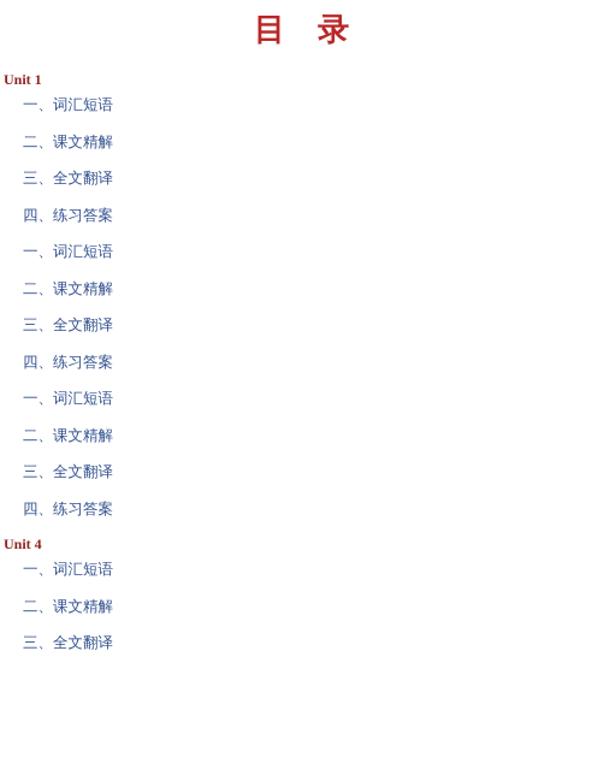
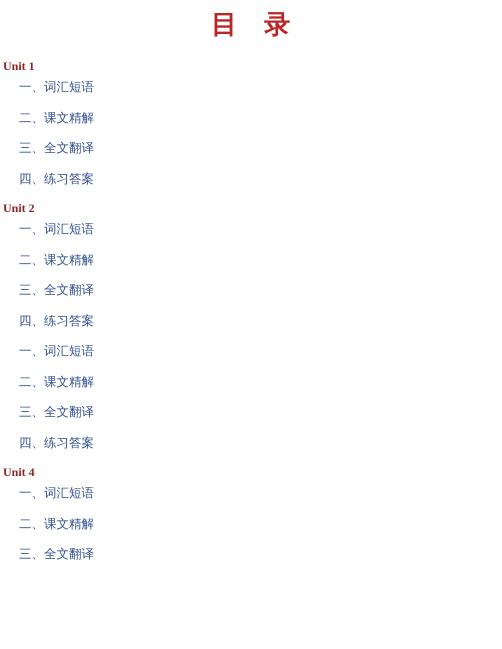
  目 录
  Unit 1
  一、词汇短语
  二、课文精解
  三、全文翻译
  四、练习答案
+ Unit 2
  一、词汇短语
  二、课文精解
  三、全文翻译
  四、练习答案
  一、词汇短语
  二、课文精解
  三、全文翻译
  四、练习答案
  Unit 4
  一、词汇短语
  二、课文精解
  三、全文翻译
